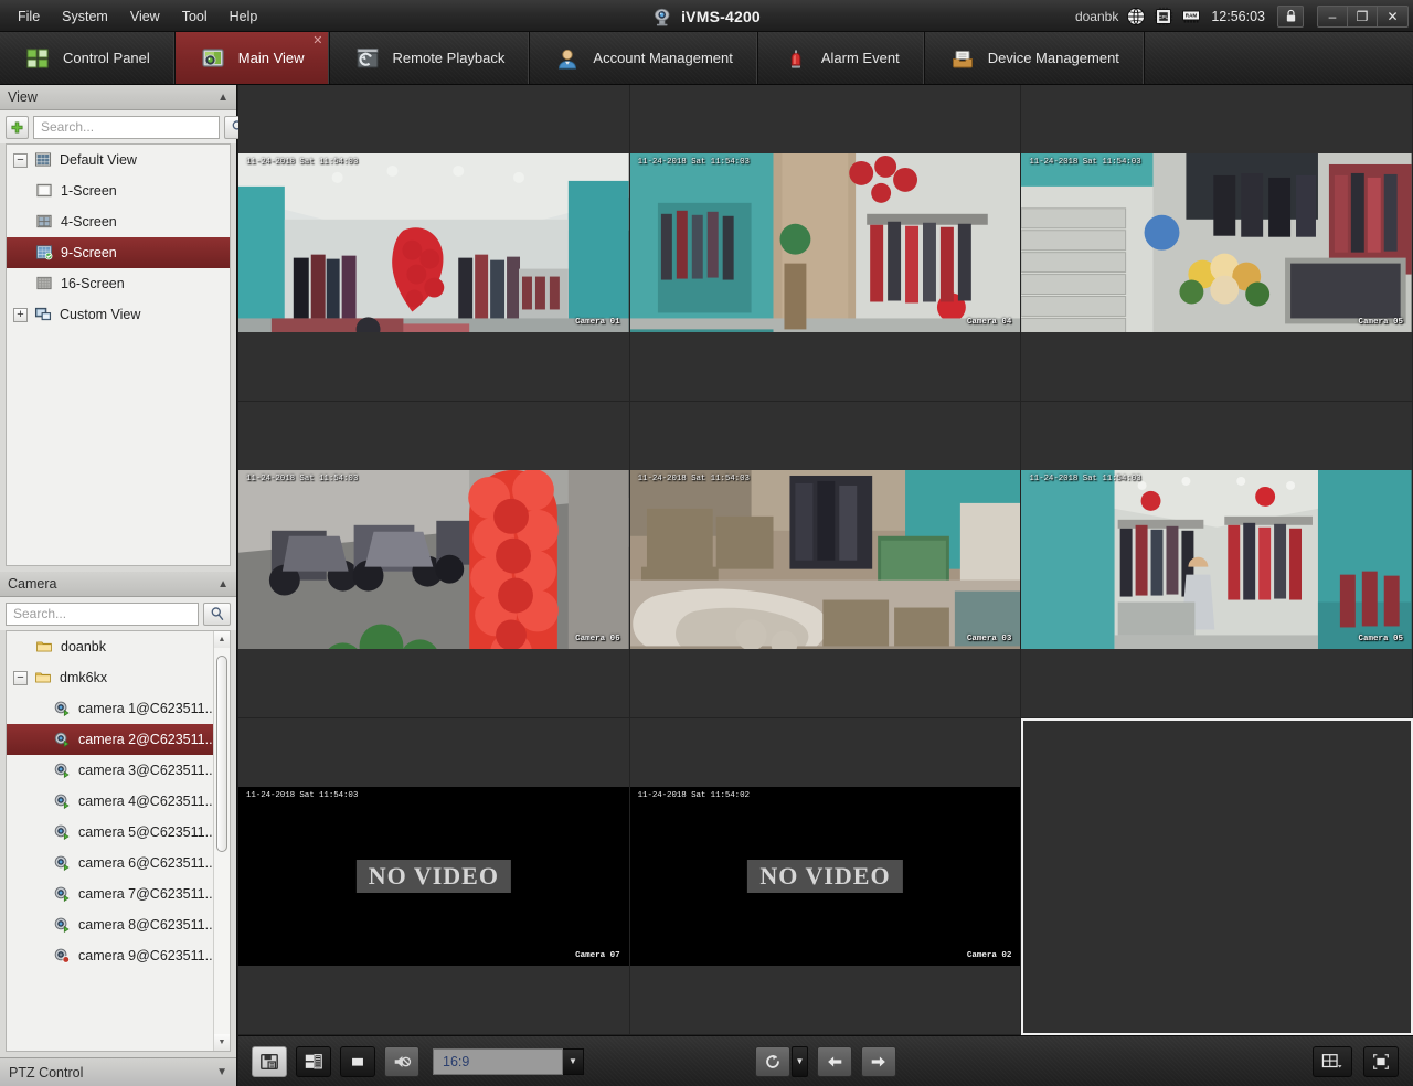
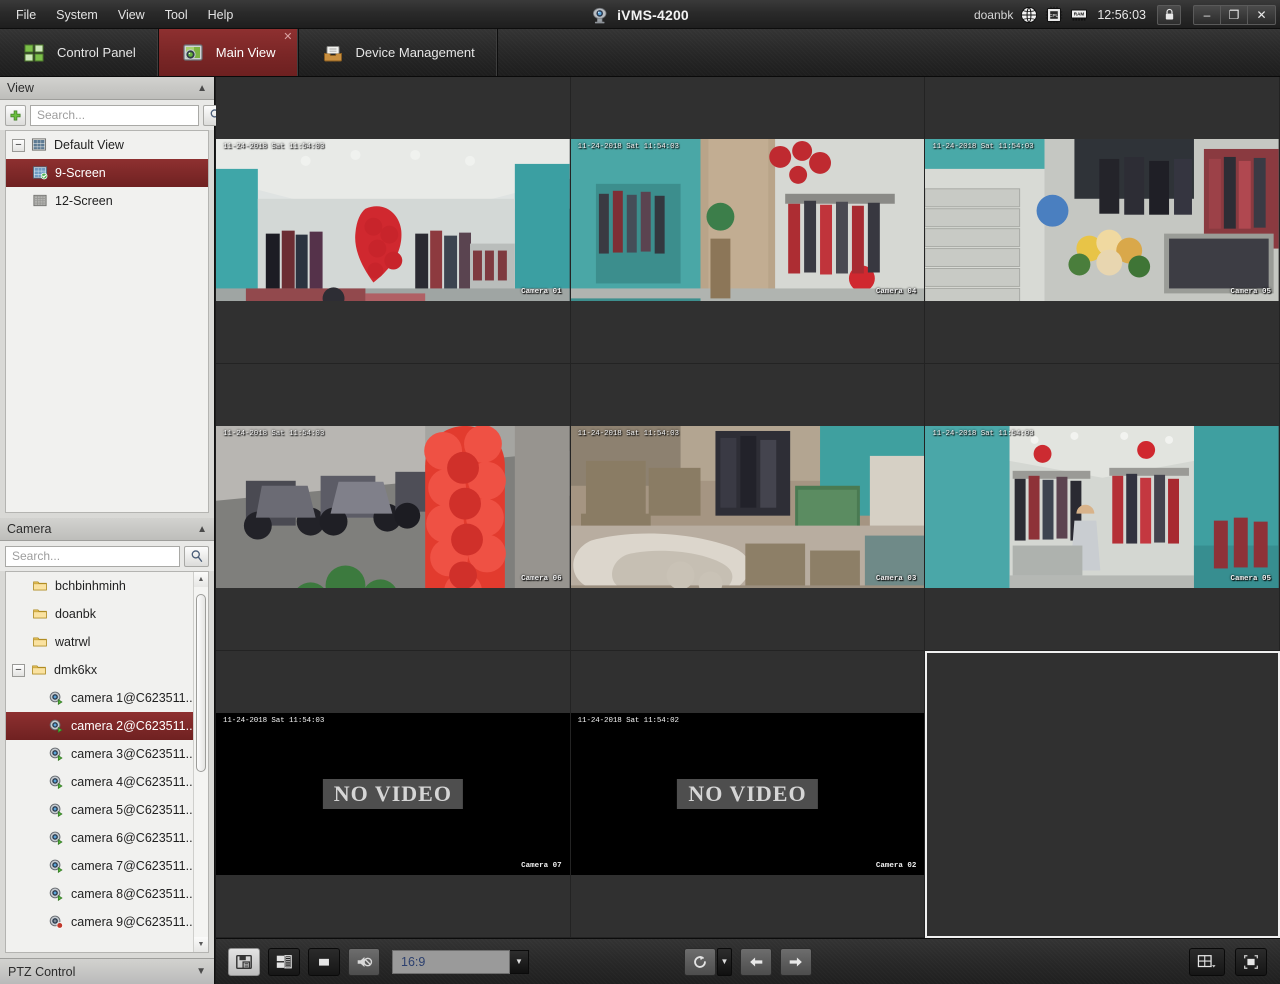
  File
  System
  View
  Tool
  Help
  iVMS-4200
  doanbk
  12:56:03
  –
  ❐
  ✕
  Control Panel
  Main View
  ✕
- Remote Playback
- Account Management
- Alarm Event
  Device Management
  View
  ▲
  Search...
  −
  Default View
- 1-Screen
- 4-Screen
  9-Screen
- 16-Screen
+ 12-Screen
- +
- Custom View
  Camera
  ▲
  Search...
+ bchbinhminh
  doanbk
+ watrwl
  −
  dmk6kx
  camera 1@C623511..
  camera 2@C623511..
  camera 3@C623511..
  camera 4@C623511..
  camera 5@C623511..
  camera 6@C623511..
  camera 7@C623511..
  camera 8@C623511..
  camera 9@C623511..
  PTZ Control
  ▼
  11-24-2018 Sat 11:54:03
  Camera 01
  11-24-2018 Sat 11:54:03
  Camera 04
  11-24-2018 Sat 11:54:03
  Camera 05
  11-24-2018 Sat 11:54:03
  Camera 06
  11-24-2018 Sat 11:54:03
  Camera 03
  11-24-2018 Sat 11:54:03
  Camera 05
  11-24-2018 Sat 11:54:03
  NO VIDEO
  Camera 07
  11-24-2018 Sat 11:54:02
  NO VIDEO
  Camera 02
  16:9
  ▼
  ▼
